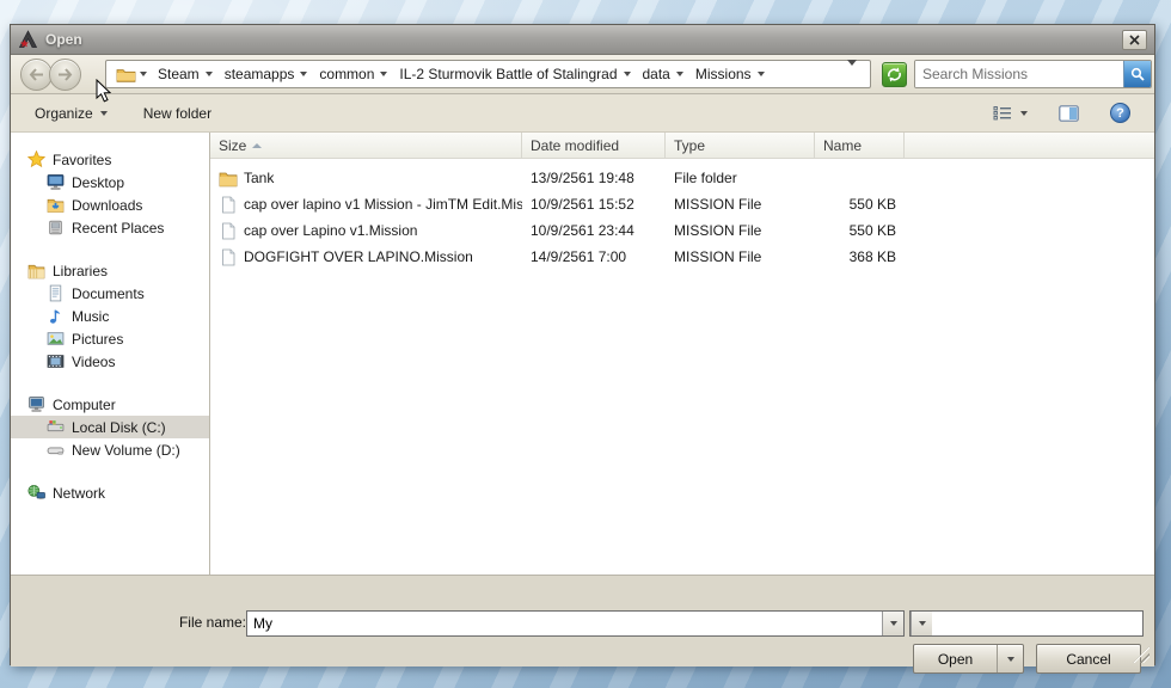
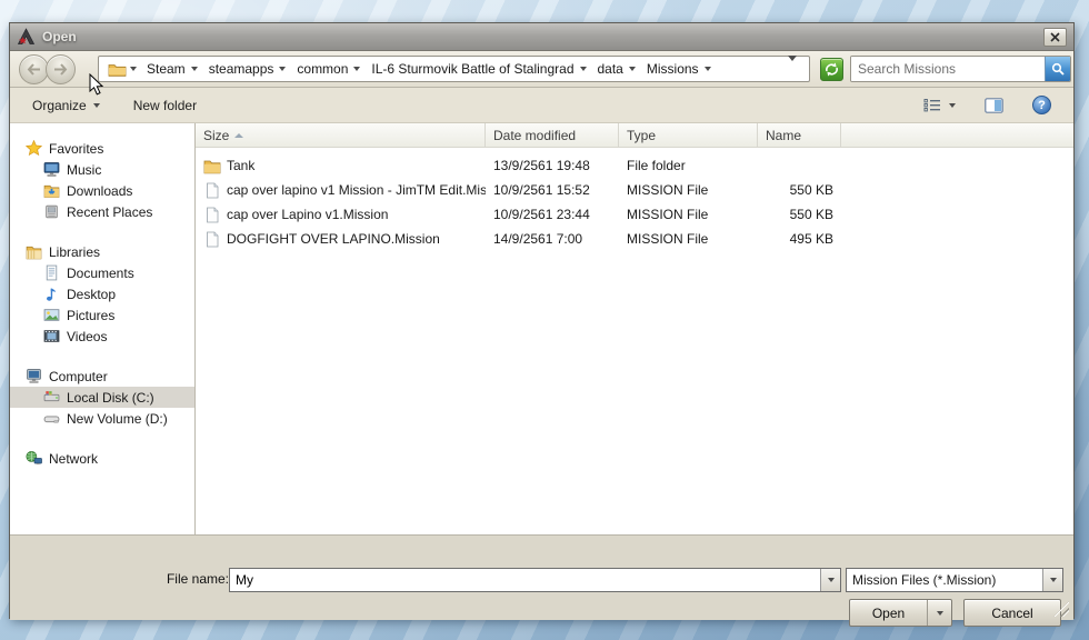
  Open
  Steam
  steamapps
  common
- IL-2 Sturmovik Battle of Stalingrad
+ IL-6 Sturmovik Battle of Stalingrad
  data
  Missions
  Search Missions
  Organize
  New folder
  ?
  Favorites
- Desktop
+ Music
  Downloads
  Recent Places
  Libraries
  Documents
- Music
+ Desktop
  Pictures
  Videos
  Computer
  Local Disk (C:)
  New Volume (D:)
  Network
  Size
  Date modified
  Type
  Name
  Tank
  13/9/2561 19:48
  File folder
  cap over lapino v1 Mission - JimTM Edit.Mis
  10/9/2561 15:52
  MISSION File
  550 KB
  cap over Lapino v1.Mission
  10/9/2561 23:44
  MISSION File
  550 KB
  DOGFIGHT OVER LAPINO.Mission
  14/9/2561 7:00
  MISSION File
- 368 KB
+ 495 KB
  File name:
  My
+ Mission Files (*.Mission)
  Open
  Cancel
